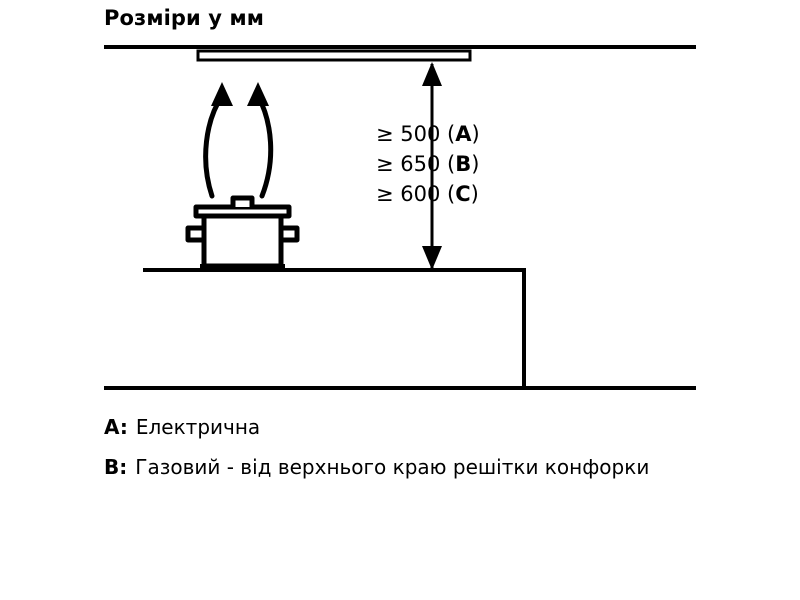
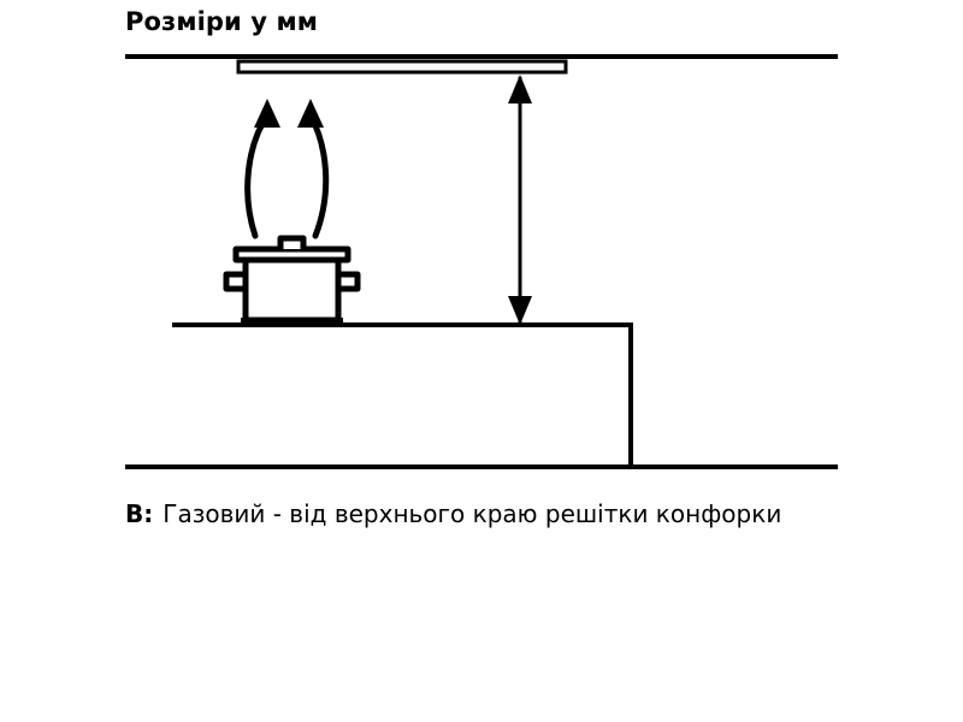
  Розміри у мм
- ≥ 500 (A)
- ≥ 650 (B)
- ≥ 600 (C)
- A:
- Електрична
  B:
  Газовий - від верхнього краю решітки конфорки
